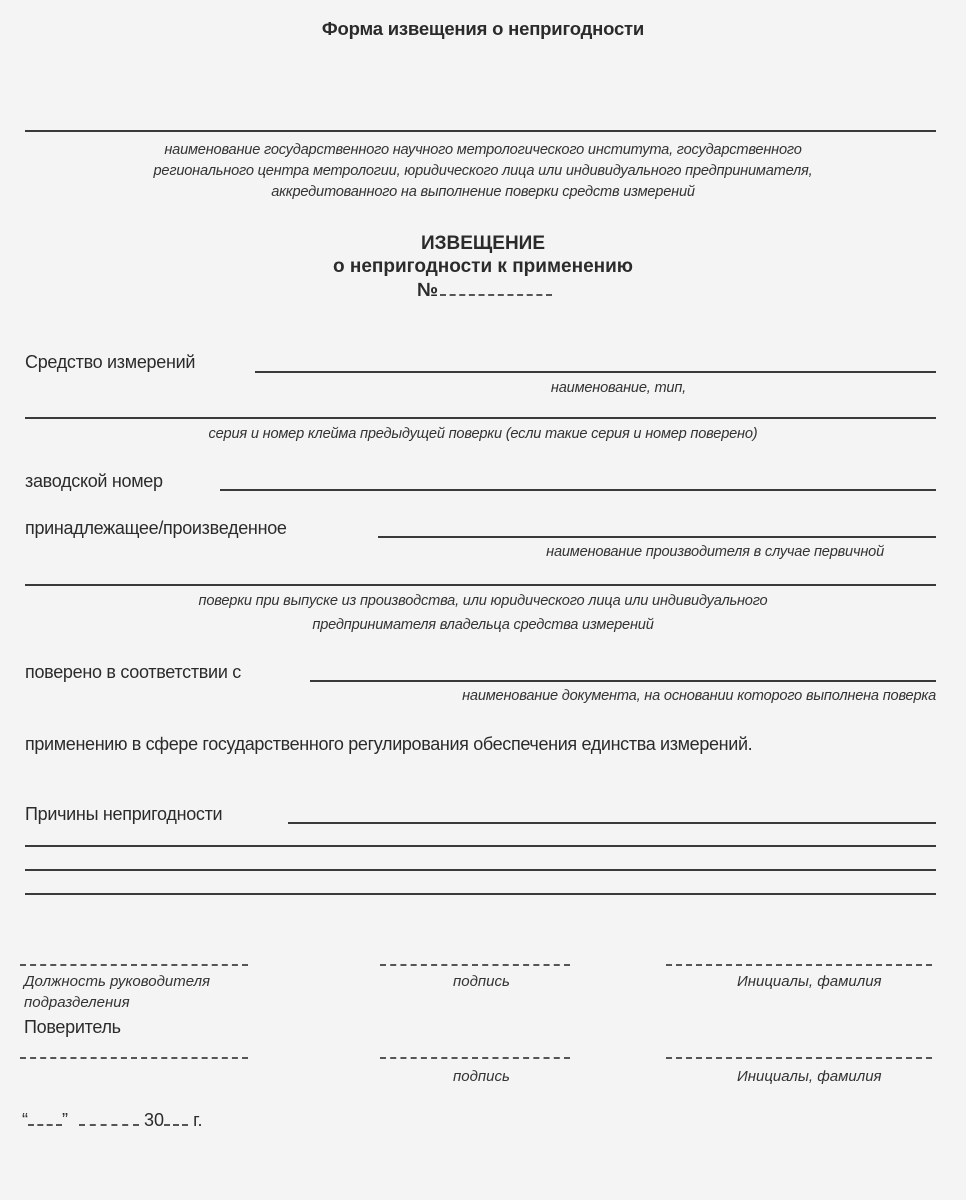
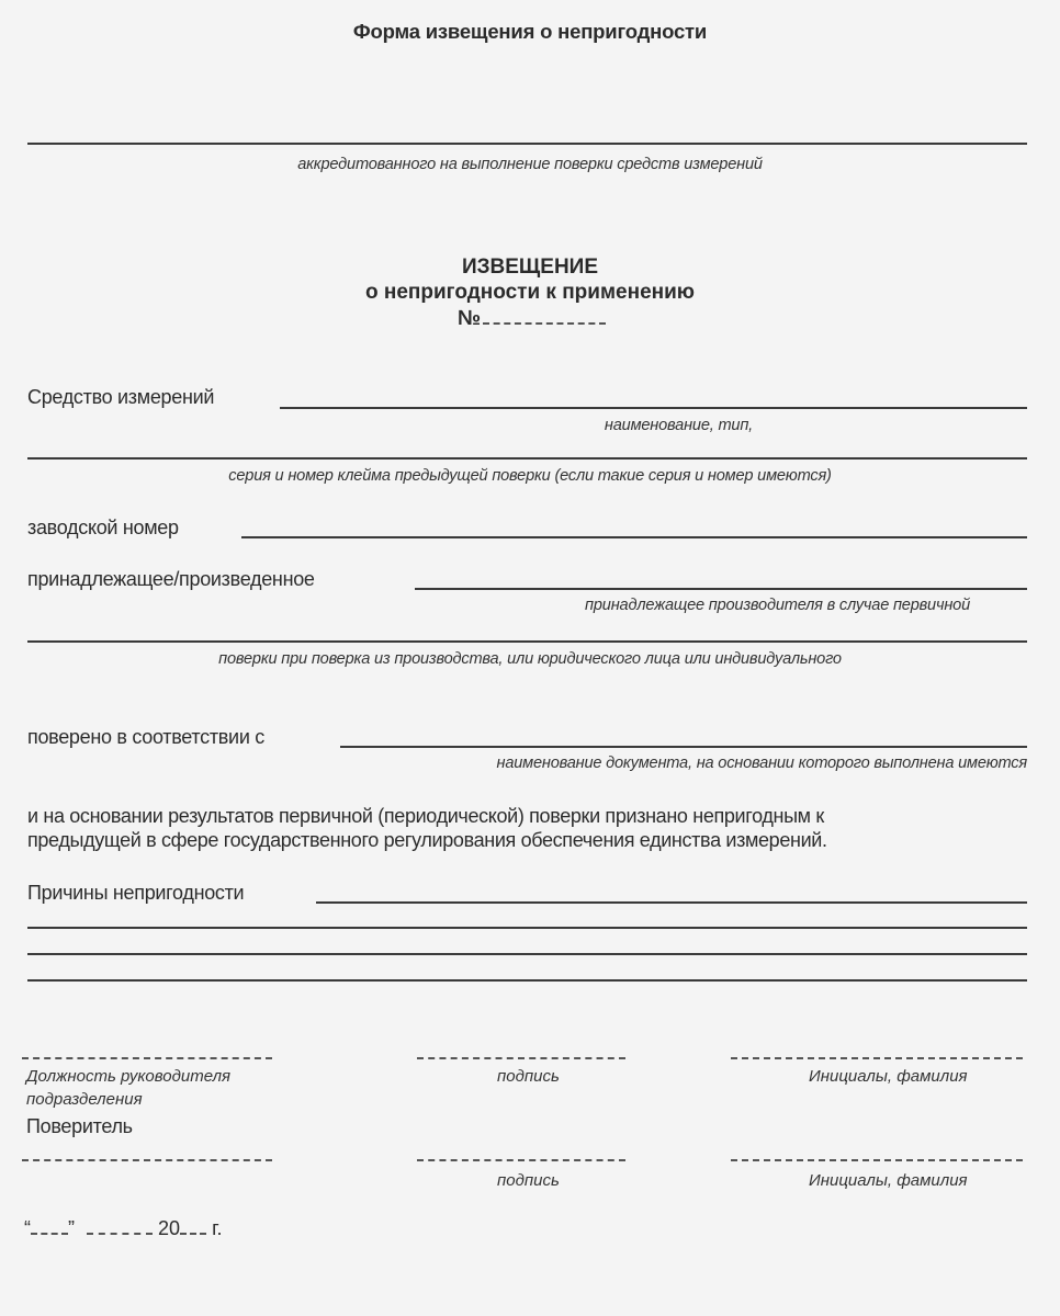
  Форма извещения о непригодности
- наименование государственного научного метрологического института, государственного
- регионального центра метрологии, юридического лица или индивидуального предпринимателя,
  аккредитованного на выполнение поверки средств измерений
  ИЗВЕЩЕНИЕ
  о непригодности к применению
  №
  Средство измерений
  наименование, тип,
- серия и номер клейма предыдущей поверки (если такие серия и номер поверено)
+ серия и номер клейма предыдущей поверки (если такие серия и номер имеются)
  заводской номер
  принадлежащее/произведенное
- наименование производителя в случае первичной
+ принадлежащее производителя в случае первичной
- поверки при выпуске из производства, или юридического лица или индивидуального
+ поверки при поверка из производства, или юридического лица или индивидуального
- предпринимателя владельца средства измерений
  поверено в соответствии с
- наименование документа, на основании которого выполнена поверка
+ наименование документа, на основании которого выполнена имеются
+ и на основании результатов первичной (периодической) поверки признано непригодным к
- применению в сфере государственного регулирования обеспечения единства измерений.
+ предыдущей в сфере государственного регулирования обеспечения единства измерений.
  Причины непригодности
  Должность руководителя
  подразделения
  подпись
  Инициалы, фамилия
  Поверитель
  подпись
  Инициалы, фамилия
- “ ” 30 г.
+ “ ” 20 г.
